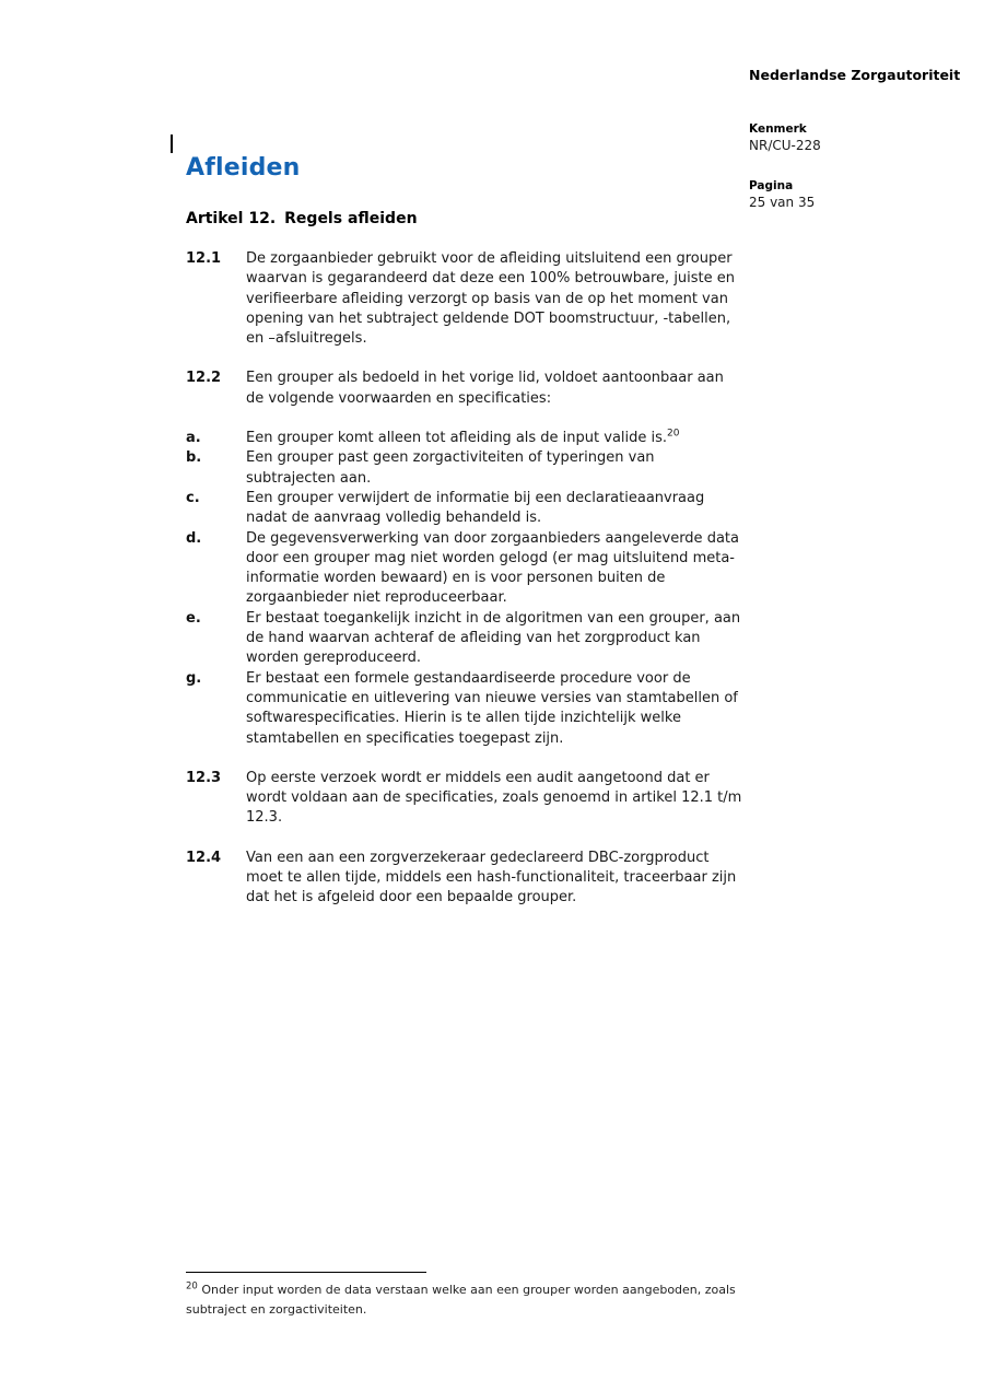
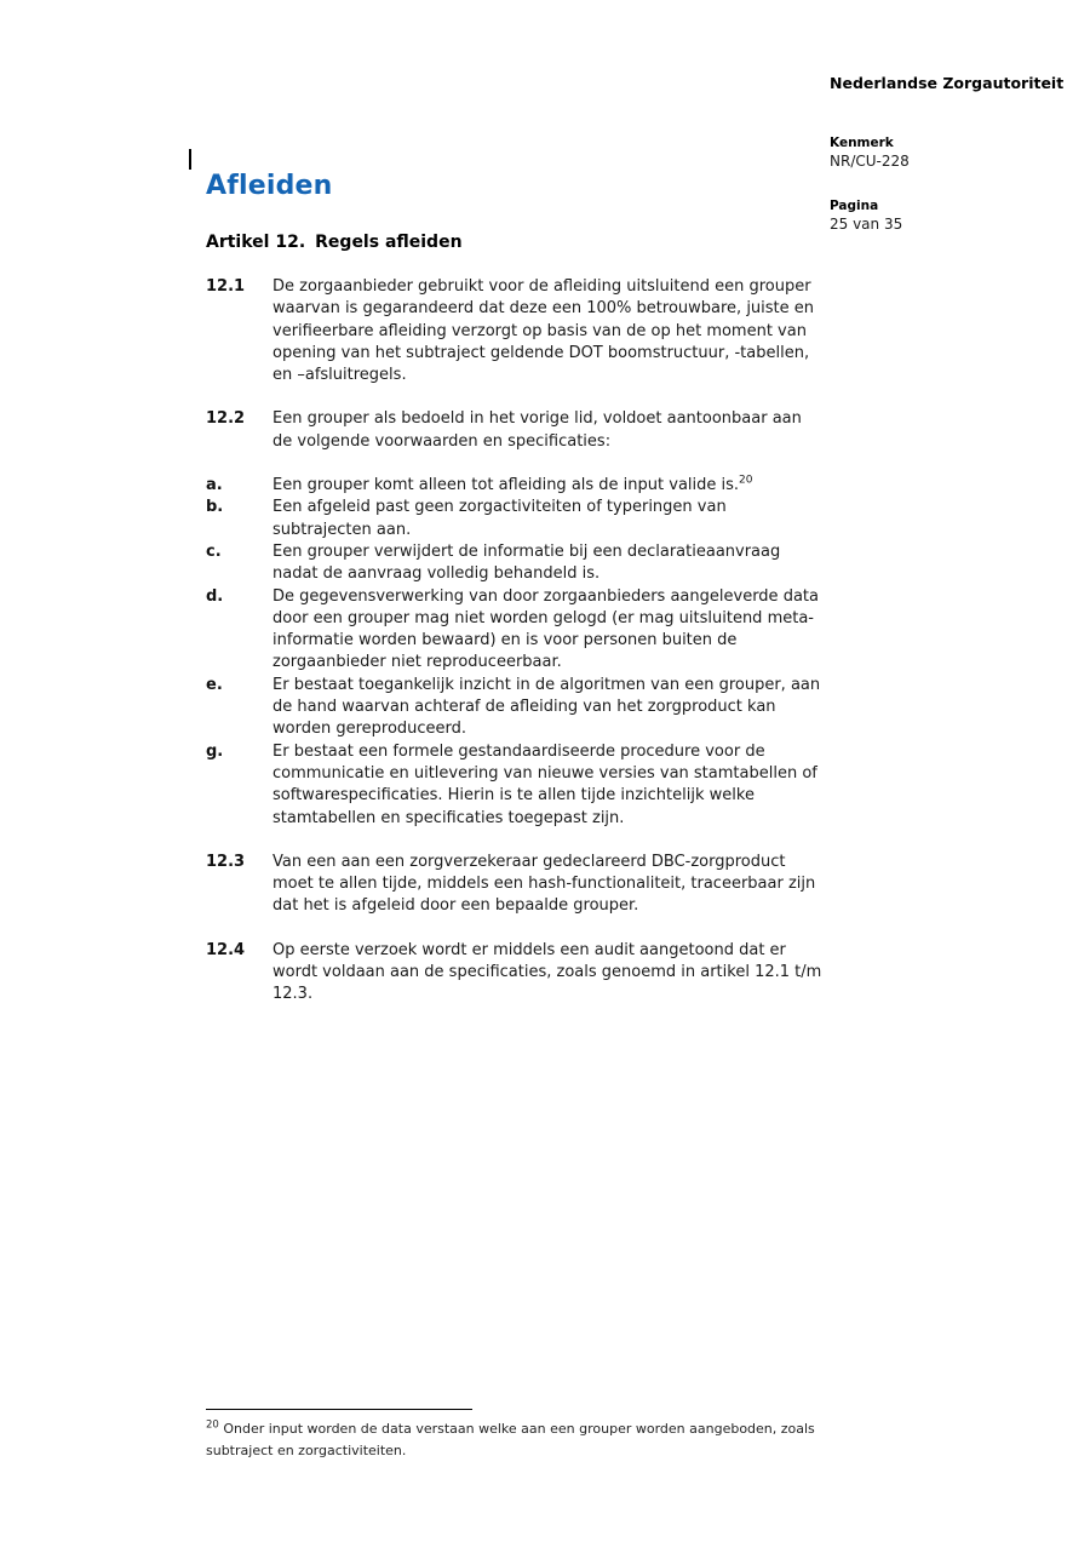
  Nederlandse Zorgautoriteit
  Kenmerk
  NR/CU-228
  Pagina
  25 van 35
  Afleiden
  Artikel 12. Regels afleiden
  12.1
  De zorgaanbieder gebruikt voor de afleiding uitsluitend een grouper waarvan is gegarandeerd dat deze een 100% betrouwbare, juiste en verifieerbare afleiding verzorgt op basis van de op het moment van opening van het subtraject geldende DOT boomstructuur, -tabellen, en –afsluitregels.
  12.2
  Een grouper als bedoeld in het vorige lid, voldoet aantoonbaar aan de volgende voorwaarden en specificaties:
  a.
  Een grouper komt alleen tot afleiding als de input valide is.20
  b.
- Een grouper past geen zorgactiviteiten of typeringen van subtrajecten aan.
+ Een afgeleid past geen zorgactiviteiten of typeringen van subtrajecten aan.
  c.
  Een grouper verwijdert de informatie bij een declaratieaanvraag nadat de aanvraag volledig behandeld is.
  d.
  De gegevensverwerking van door zorgaanbieders aangeleverde data door een grouper mag niet worden gelogd (er mag uitsluitend meta-informatie worden bewaard) en is voor personen buiten de zorgaanbieder niet reproduceerbaar.
  e.
  Er bestaat toegankelijk inzicht in de algoritmen van een grouper, aan de hand waarvan achteraf de afleiding van het zorgproduct kan worden gereproduceerd.
  g.
  Er bestaat een formele gestandaardiseerde procedure voor de communicatie en uitlevering van nieuwe versies van stamtabellen of softwarespecificaties. Hierin is te allen tijde inzichtelijk welke stamtabellen en specificaties toegepast zijn.
  12.3
- Op eerste verzoek wordt er middels een audit aangetoond dat er wordt voldaan aan de specificaties, zoals genoemd in artikel 12.1 t/m 12.3.
+ Van een aan een zorgverzekeraar gedeclareerd DBC-zorgproduct moet te allen tijde, middels een hash-functionaliteit, traceerbaar zijn dat het is afgeleid door een bepaalde grouper.
  12.4
- Van een aan een zorgverzekeraar gedeclareerd DBC-zorgproduct moet te allen tijde, middels een hash-functionaliteit, traceerbaar zijn dat het is afgeleid door een bepaalde grouper.
+ Op eerste verzoek wordt er middels een audit aangetoond dat er wordt voldaan aan de specificaties, zoals genoemd in artikel 12.1 t/m 12.3.
  20 Onder input worden de data verstaan welke aan een grouper worden aangeboden, zoals subtraject en zorgactiviteiten.
